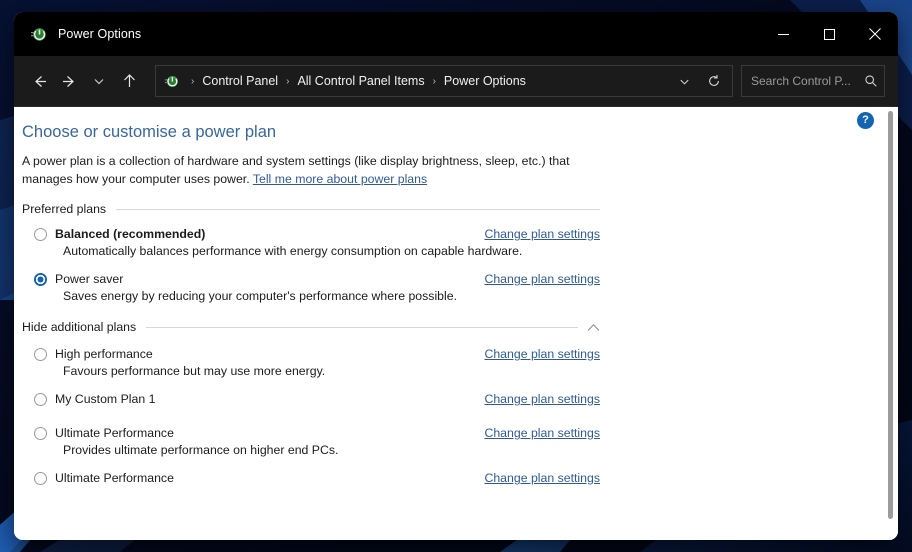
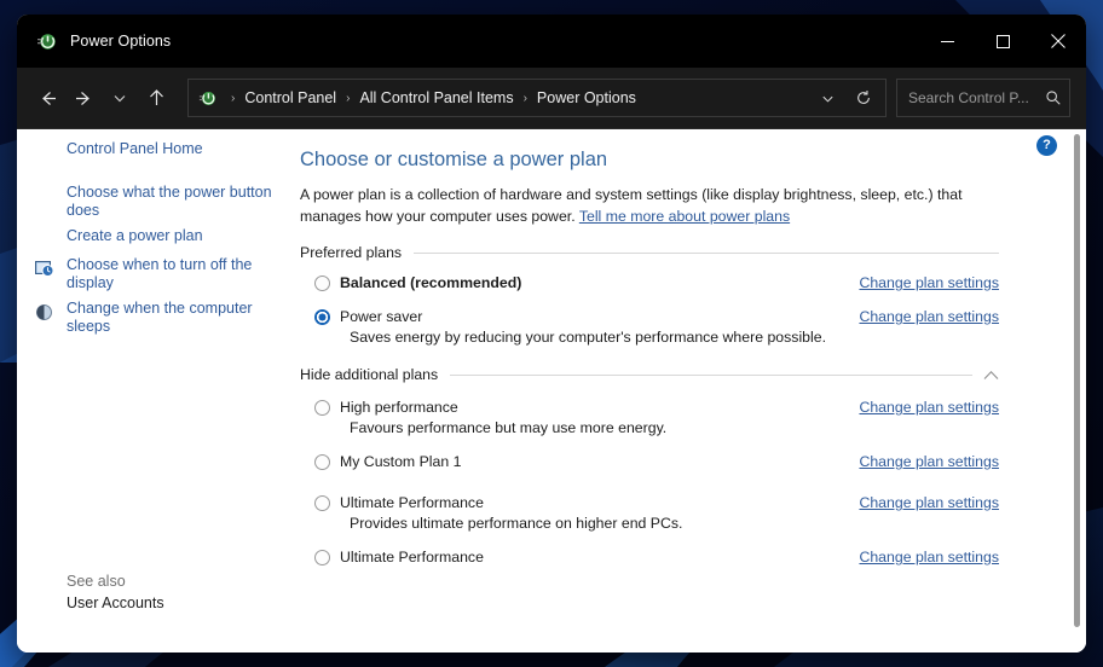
  Power Options
  ›
  Control Panel
  ›
  All Control Panel Items
  ›
  Power Options
  Search Control P...
+ Control Panel Home
+ Choose what the power button does
+ Create a power plan
+ Choose when to turn off the display
+ Change when the computer sleeps
+ See also
+ User Accounts
  ?
  Choose or customise a power plan
  A power plan is a collection of hardware and system settings (like display brightness, sleep, etc.) that manages how your computer uses power. Tell me more about power plans
  Preferred plans
  Balanced (recommended)
- Automatically balances performance with energy consumption on capable hardware.
  Change plan settings
  Power saver
  Saves energy by reducing your computer's performance where possible.
  Change plan settings
  Hide additional plans
  High performance
  Favours performance but may use more energy.
  Change plan settings
  My Custom Plan 1
  Change plan settings
  Ultimate Performance
  Provides ultimate performance on higher end PCs.
  Change plan settings
  Ultimate Performance
  Change plan settings
